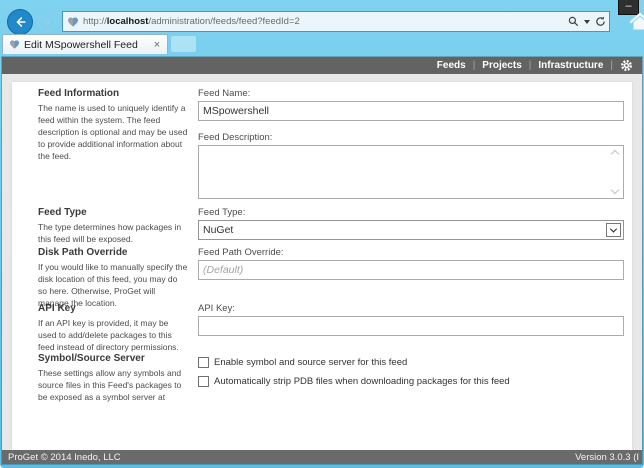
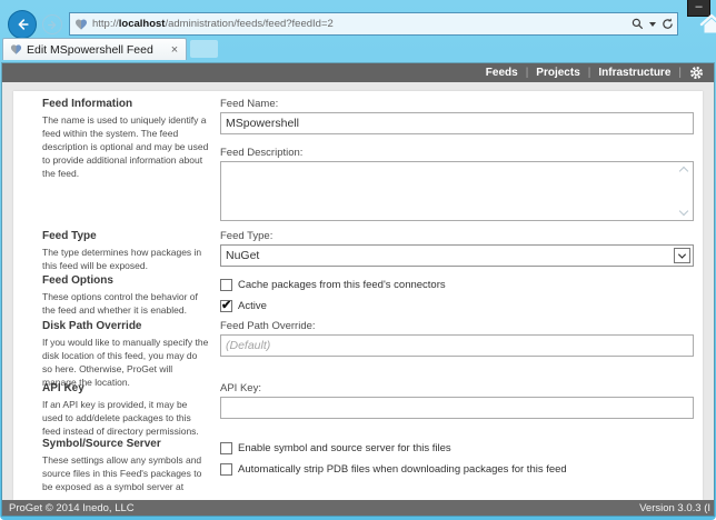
  –
  http://localhost/administration/feeds/feed?feedId=2
  Edit MSpowershell Feed
  ×
  Feeds
  |
  Projects
  |
  Infrastructure
  |
  Feed Information
  The name is used to uniquely identify a feed within the system. The feed description is optional and may be used to provide additional information about the feed.
  Feed Name:
  MSpowershell
  Feed Description:
  Feed Type
  The type determines how packages in this feed will be exposed.
  Feed Type:
  NuGet
+ Feed Options
+ These options control the behavior of the feed and whether it is enabled.
+ Cache packages from this feed's connectors
+ Active
  Disk Path Override
  If you would like to manually specify the disk location of this feed, you may do so here. Otherwise, ProGet will manage the location.
  Feed Path Override:
  (Default)
  API Key
  If an API key is provided, it may be used to add/delete packages to this feed instead of directory permissions.
  API Key:
  Symbol/Source Server
  These settings allow any symbols and source files in this Feed's packages to be exposed as a symbol server at
- Enable symbol and source server for this feed
+ Enable symbol and source server for this files
  Automatically strip PDB files when downloading packages for this feed
  ProGet © 2014 Inedo, LLC
  Version 3.0.3 (I
